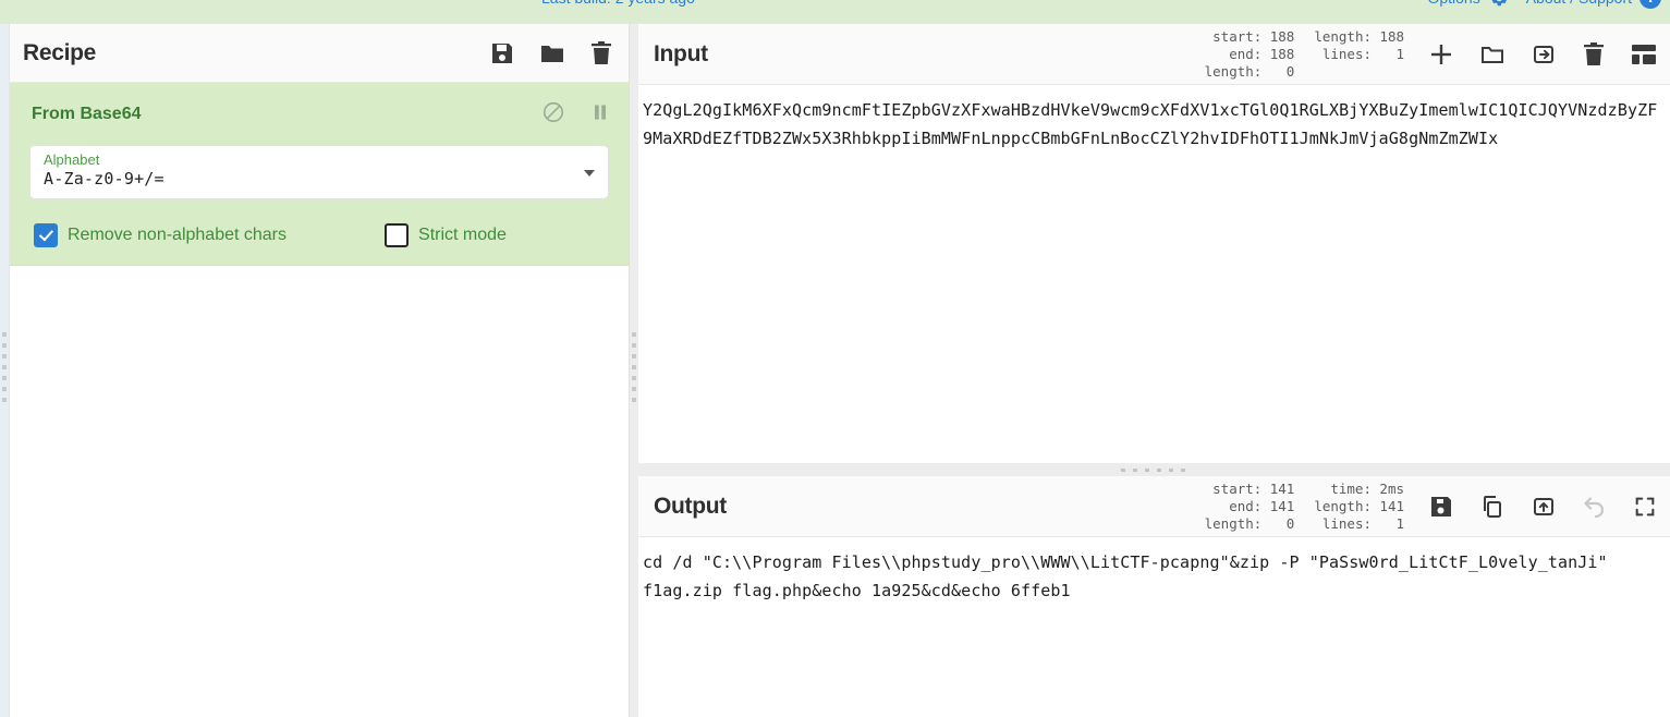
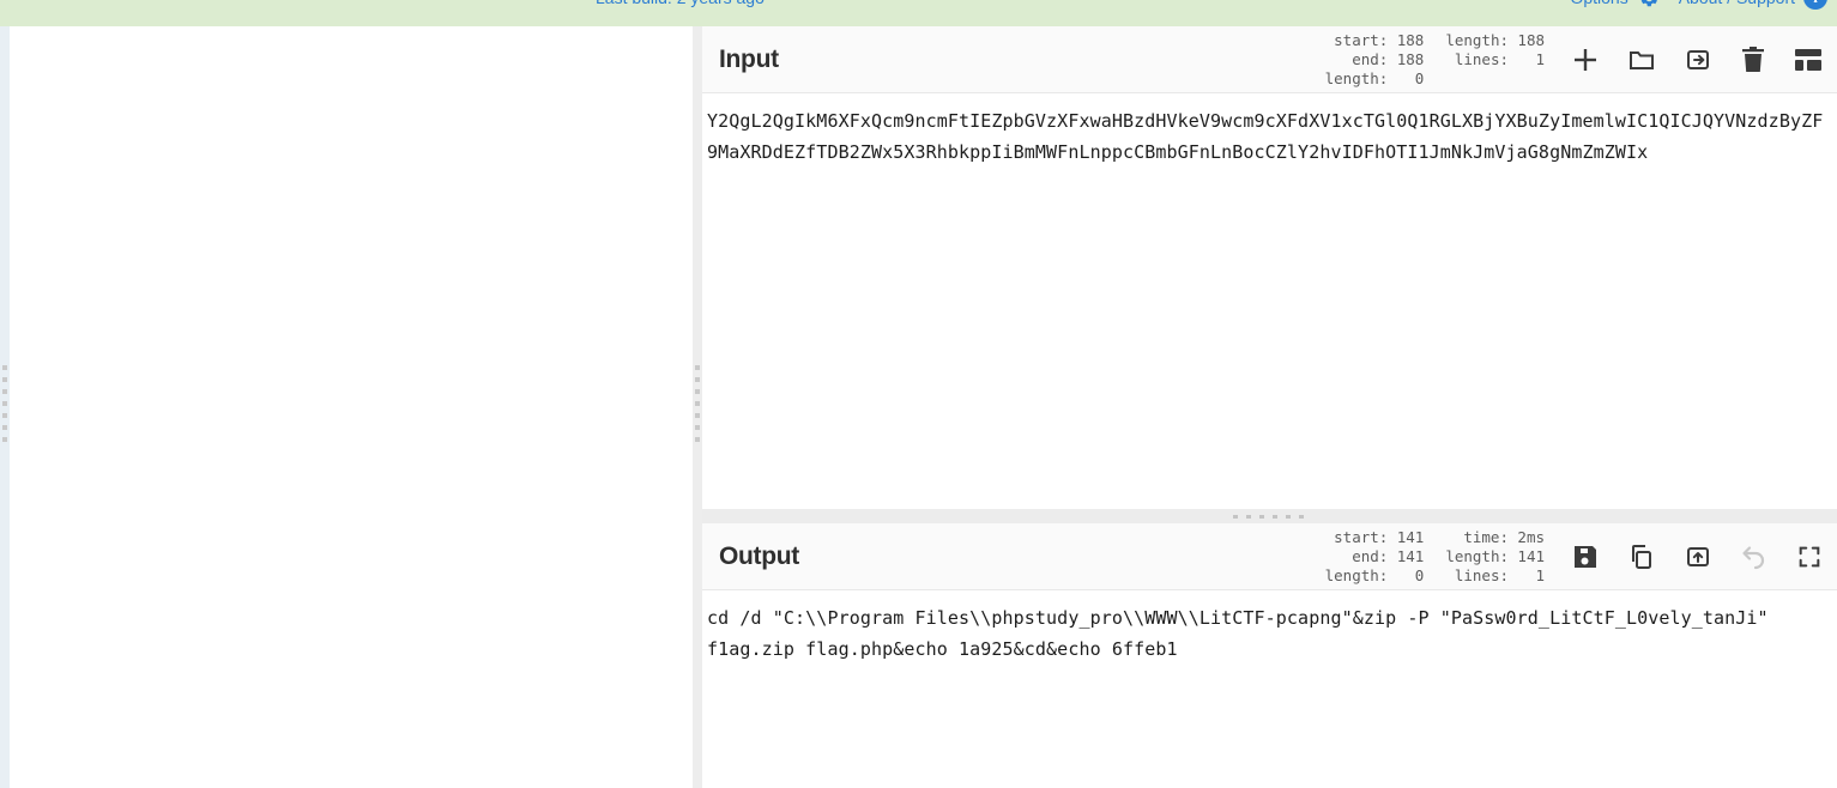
- Recipe
- From Base64
- Alphabet
- A-Za-z0-9+/=
- Remove non-alphabet chars
- Strict mode
  Input
  start:
  188
  end:
  188
  length:
  0
  length:
  188
  lines:
  1
  Y2QgL2QgIkM6XFxQcm9ncmFtIEZpbGVzXFxwaHBzdHVkeV9wcm9cXFdXV1xcTGl0Q1RGLXBjYXBuZyImemlwIC1QICJQYVNzdzByZF9MaXRDdEZfTDB2ZWx5X3RhbkppIiBmMWFnLnppcCBmbGFnLnBocCZlY2hvIDFhOTI1JmNkJmVjaG8gNmZmZWIx
  Output
  start:
  141
  end:
  141
  length:
  0
  time:
  2ms
  length:
  141
  lines:
  1
  cd /d "C:\\Program Files\\phpstudy_pro\\WWW\\LitCTF-pcapng"&zip -P "PaSsw0rd_LitCtF_L0vely_tanJi" f1ag.zip flag.php&echo 1a925&cd&echo 6ffeb1
